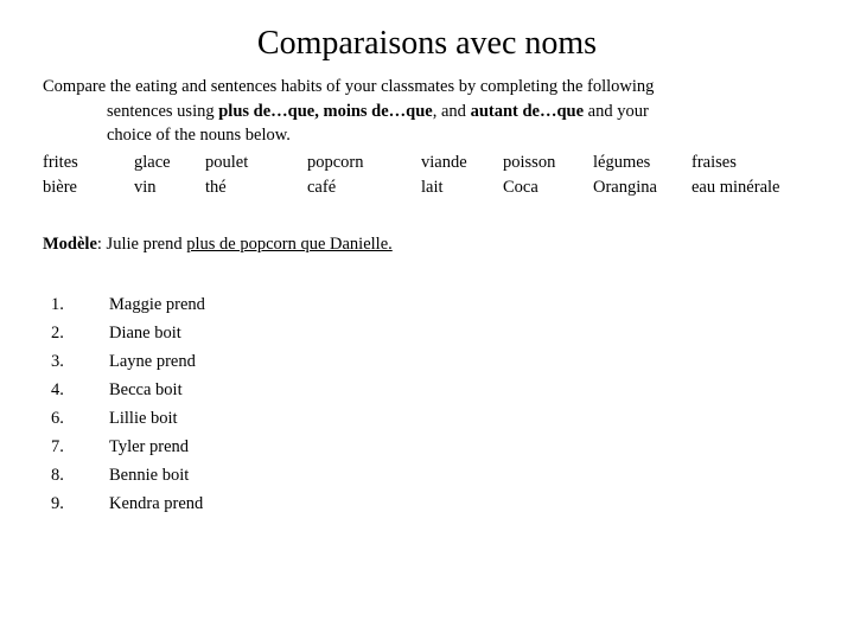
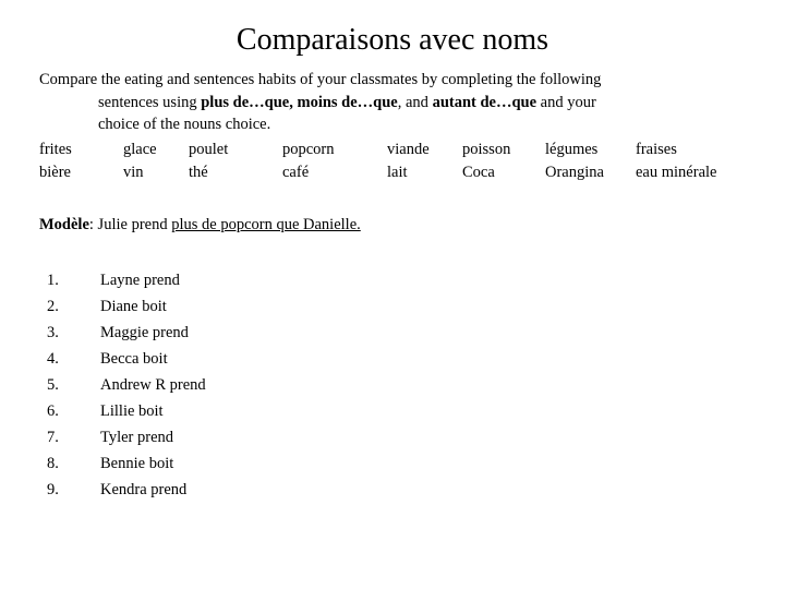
  Comparaisons avec noms
  Compare the eating and sentences habits of your classmates by completing the following
  sentences using plus de…que, moins de…que, and autant de…que and your
- choice of the nouns below.
+ choice of the nouns choice.
  frites
  glace
  poulet
  popcorn
  viande
  poisson
  légumes
  fraises
  bière
  vin
  thé
  café
  lait
  Coca
  Orangina
  eau minérale
  Modèle: Julie prend plus de popcorn que Danielle.
  1.
- Maggie prend
+ Layne prend
  2.
  Diane boit
  3.
- Layne prend
+ Maggie prend
  4.
  Becca boit
+ 5.
+ Andrew R prend
  6.
  Lillie boit
  7.
  Tyler prend
  8.
  Bennie boit
  9.
  Kendra prend
